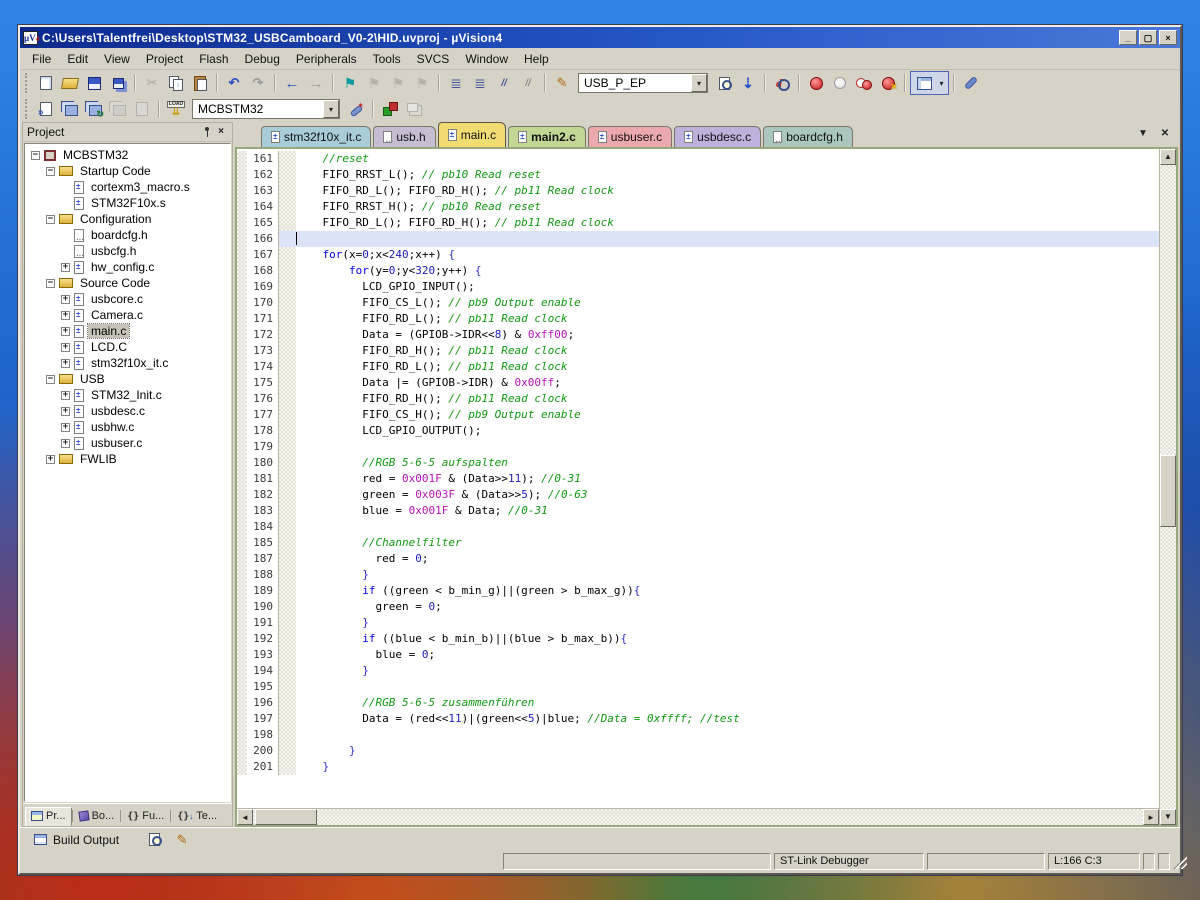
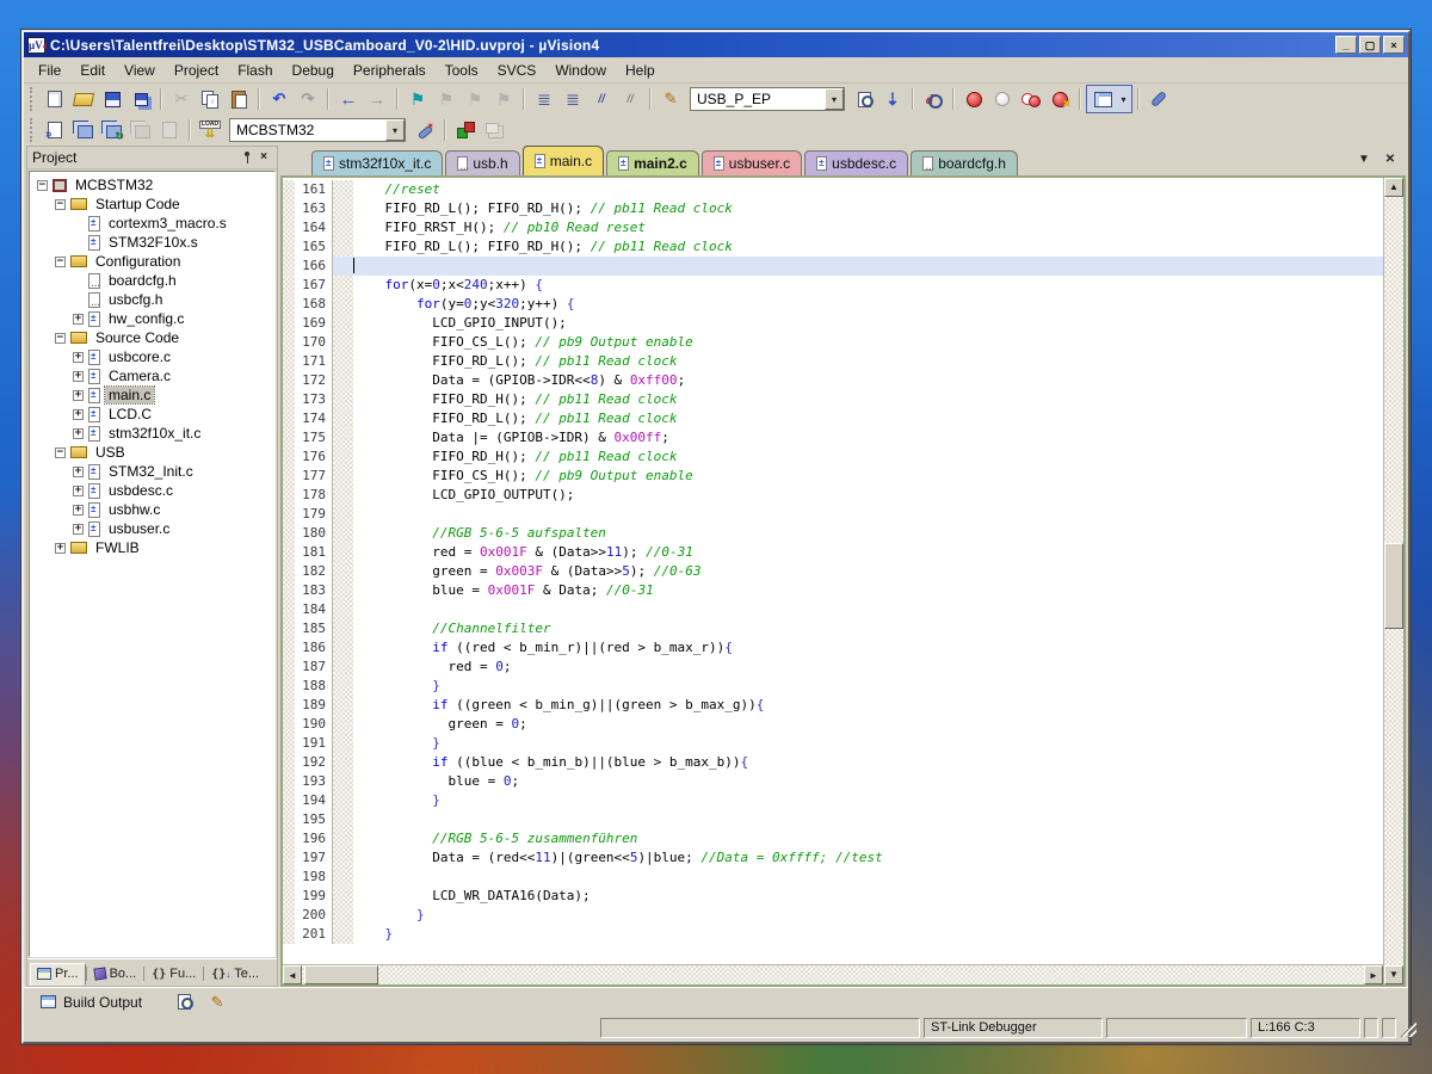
  µV4
  C:\Users\Talentfrei\Desktop\STM32_USBCamboard_V0-2\HID.uvproj - µVision4
  _
  ▢
  ×
  File
  Edit
  View
  Project
  Flash
  Debug
  Peripherals
  Tools
  SVCS
  Window
  Help
  USB_P_EP
  ▾
  ▾
  MCBSTM32
  ▾
  Project
  ×
  −
  MCBSTM32
  −
  Startup Code
  cortexm3_macro.s
  STM32F10x.s
  −
  Configuration
  boardcfg.h
  usbcfg.h
  +
  hw_config.c
  −
  Source Code
  +
  usbcore.c
  +
  Camera.c
  +
  main.c
  +
  LCD.C
  +
  stm32f10x_it.c
  −
  USB
  +
  STM32_Init.c
  +
  usbdesc.c
  +
  usbhw.c
  +
  usbuser.c
  +
  FWLIB
  Pr...
  Bo...
  Fu...
  Te...
  stm32f10x_it.c
  usb.h
  main.c
  main2.c
  usbuser.c
  usbdesc.c
  boardcfg.h
  ▼
  ✕
  161
  //reset
- 162
- FIFO_RRST_L(); // pb10 Read reset
  163
  FIFO_RD_L(); FIFO_RD_H(); // pb11 Read clock
  164
  FIFO_RRST_H(); // pb10 Read reset
  165
  FIFO_RD_L(); FIFO_RD_H(); // pb11 Read clock
  166
  167
  for(x=0;x<240;x++) {
  168
  for(y=0;y<320;y++) {
  169
  LCD_GPIO_INPUT();
  170
  FIFO_CS_L(); // pb9 Output enable
  171
  FIFO_RD_L(); // pb11 Read clock
  172
  Data = (GPIOB->IDR<<8) & 0xff00;
  173
  FIFO_RD_H(); // pb11 Read clock
  174
  FIFO_RD_L(); // pb11 Read clock
  175
  Data |= (GPIOB->IDR) & 0x00ff;
  176
  FIFO_RD_H(); // pb11 Read clock
  177
  FIFO_CS_H(); // pb9 Output enable
  178
  LCD_GPIO_OUTPUT();
  179
  180
  //RGB 5-6-5 aufspalten
  181
  red = 0x001F & (Data>>11); //0-31
  182
  green = 0x003F & (Data>>5); //0-63
  183
  blue = 0x001F & Data; //0-31
  184
  185
  //Channelfilter
+ 186
+ if ((red < b_min_r)||(red > b_max_r)){
  187
  red = 0;
  188
  }
  189
  if ((green < b_min_g)||(green > b_max_g)){
  190
  green = 0;
  191
  }
  192
  if ((blue < b_min_b)||(blue > b_max_b)){
  193
  blue = 0;
  194
  }
  195
  196
  //RGB 5-6-5 zusammenführen
  197
  Data = (red<<11)|(green<<5)|blue; //Data = 0xffff; //test
  198
+ 199
+ LCD_WR_DATA16(Data);
  200
  }
  201
  }
  ◄
  ►
  ▲
  ▼
  Build Output
  ST-Link Debugger
  L:166 C:3
